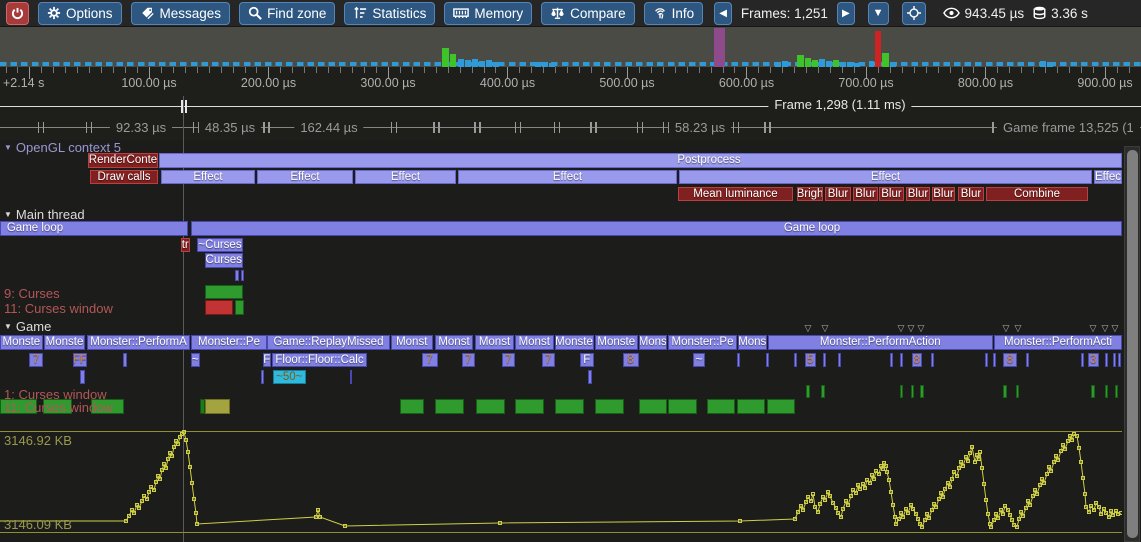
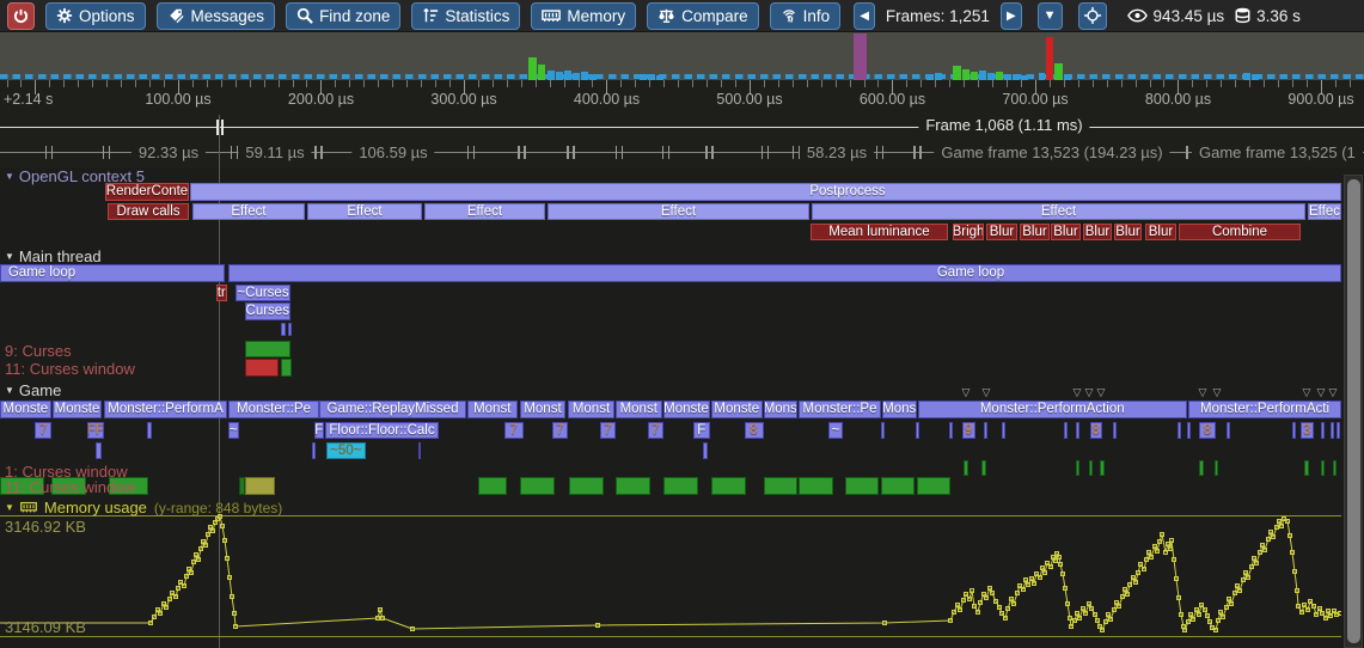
  Options
  Messages
  Find zone
  Statistics
  Memory
  Compare
  Info
  ◀
  Frames: 1,251
  ▶
  ▼
  943.45 µs
  3.36 s
  +2.14 s
  100.00 µs
  200.00 µs
  300.00 µs
  400.00 µs
  500.00 µs
  600.00 µs
  700.00 µs
  800.00 µs
  900.00 µs
- Frame 1,298 (1.11 ms)
+ Frame 1,068 (1.11 ms)
  92.33 µs
- 48.35 µs
+ 59.11 µs
- 162.44 µs
+ 106.59 µs
  58.23 µs
+ Game frame 13,523 (194.23 µs)
  Game frame 13,525 (1
  ▼ OpenGL context 5
  ▼ Main thread
  ▼ Game
  ▽
  ▽
  ▽
  ▽
  ▽
  ▽
  ▽
  ▽
  ▽
  ▽
  RenderConte
  Postprocess
  Draw calls
  Effect
  Effect
  Effect
  Effect
  Effect
  Effec
  Mean luminance
  Brigh
  Blur
  Blur
  Blur
  Blur
  Blur
  Blur
  Combine
  Game loop
  Game loop
  tr
  ~Curses
  Curses
  Monste
  Monste
  Monster::PerformA
  Monster::Pe
  Game::ReplayMissed
  Monst
  Monst
  Monst
  Monst
  Monste
  Monste
  Mons
  Monster::Pe
  Mons
  Monster::PerformAction
  Monster::PerformActi
  7
  FF
  ~
  F
  Floor::Floor::Calc
  7
  7
  7
  7
  F
  8
  ~
- 5
+ 9
  8
  8
  3
  ~50~
  9: Curses
  11: Curses window
  1: Curses window
  11: Curses window
+ ▼ Memory usage (y-range: 848 bytes)
  3146.92 KB
  3146.09 KB
